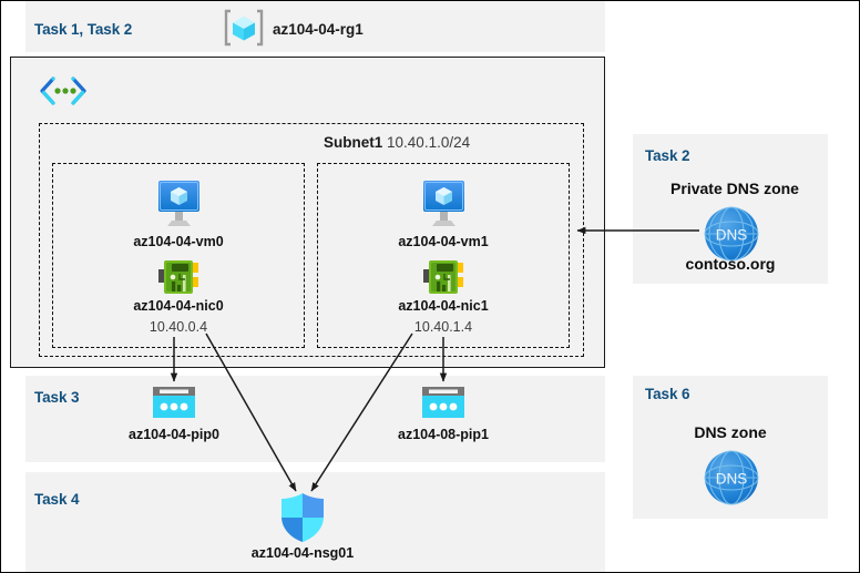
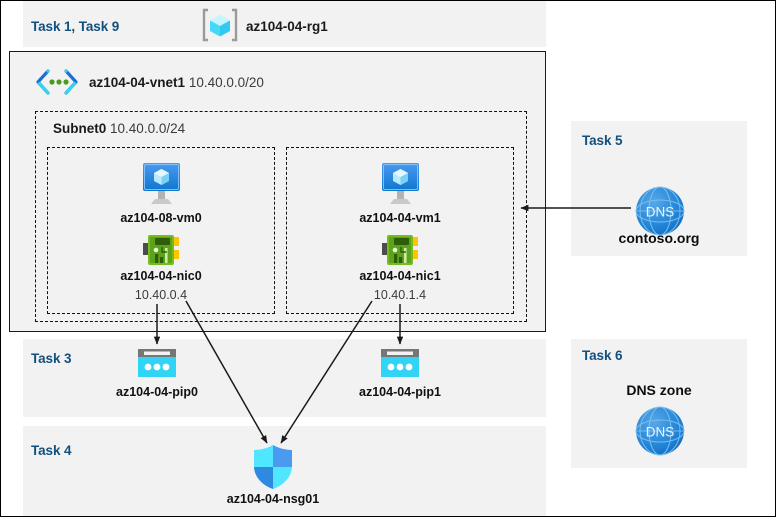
- Task 1, Task 2
+ Task 1, Task 9
  az104-04-rg1
+ az104-04-vnet1 10.40.0.0/20
+ Subnet0 10.40.0.0/24
- az104-04-vm0
+ az104-08-vm0
  az104-04-nic0
  10.40.0.4
- Subnet1 10.40.1.0/24
  az104-04-vm1
  az104-04-nic1
  10.40.1.4
  Task 3
  az104-04-pip0
- az104-08-pip1
+ az104-04-pip1
  Task 4
  az104-04-nsg01
- Task 2
+ Task 5
- Private DNS zone
  DNS
  contoso.org
  Task 6
  DNS zone
  DNS
